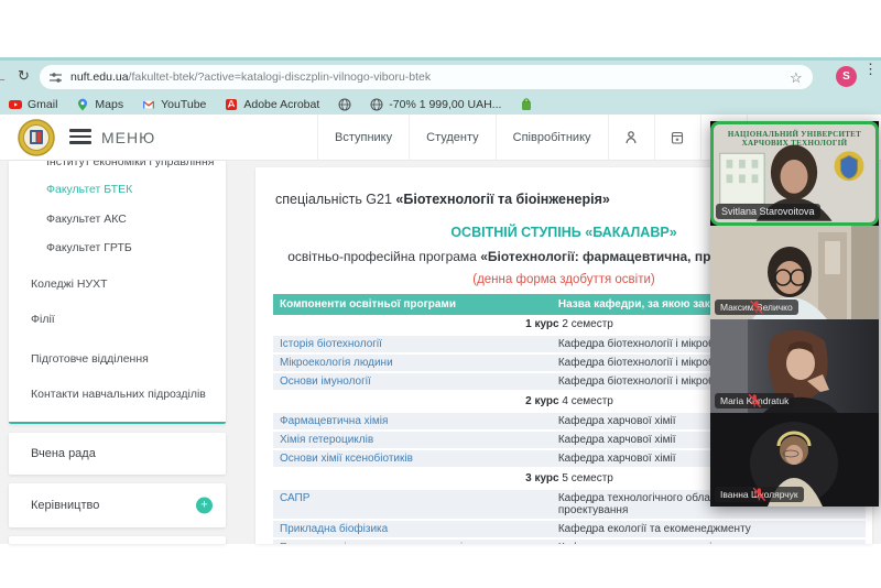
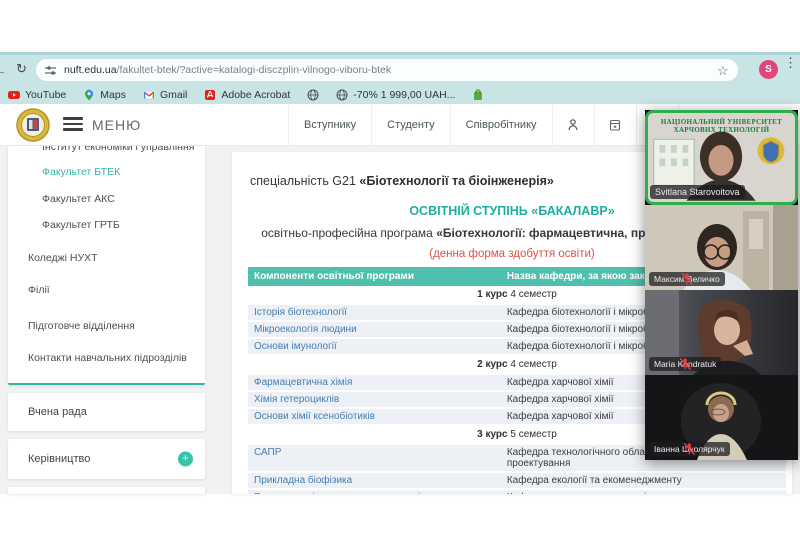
  ←
  ↻
  nuft.edu.ua/fakultet-btek/?active=katalogi-disczplin-vilnogo-viboru-btek
  ☆
  S
  ⋮
- Gmail
+ YouTube
  Maps
- YouTube
+ Gmail
  Adobe Acrobat
  -70% 1 999,00 UAH...
  МЕНЮ
  Вступнику
  Студенту
  Співробітнику
  Інститут економіки і управління
  Факультет БТЕК
  Факультет АКС
  Факультет ГРТБ
  Коледжі НУХТ
  Філії
  Підготовче відділення
  Контакти навчальних підрозділів
  Вчена рада
  Керівництво
  +
  спеціальність G21 «Біотехнології та біоінженерія»
  ОСВІТНІЙ СТУПІНЬ «БАКАЛАВР»
  освітньо-професійна програма «Біотехнології: фармацевтична, пр
  (денна форма здобуття освіти)
  Компоненти освітньої програми
  Назва кафедри, за якою зак
- 1 курс 2 семестр
+ 1 курс 4 семестр
  Історія біотехнології
  Кафедра біотехнології і мікро
  Мікроекологія людини
  Кафедра біотехнології і мікро
  Основи імунології
  Кафедра біотехнології і мікро
  2 курс 4 семестр
  Фармацевтична хімія
  Кафедра харчової хімії
  Хімія гетероциклів
  Кафедра харчової хімії
  Основи хімії ксенобіотиків
  Кафедра харчової хімії
  3 курс 5 семестр
  САПР
  Прикладна біофізика
  Кафедра екології та екоменеджменту
  НАЦІОНАЛЬНИЙ УНІВЕРСИТЕТ
  ХАРЧОВИХ ТЕХНОЛОГІЙ
  Svitlana Starovoitova
  Максим Величко
  Maria Kndratuk
  Іваннаколярчук
